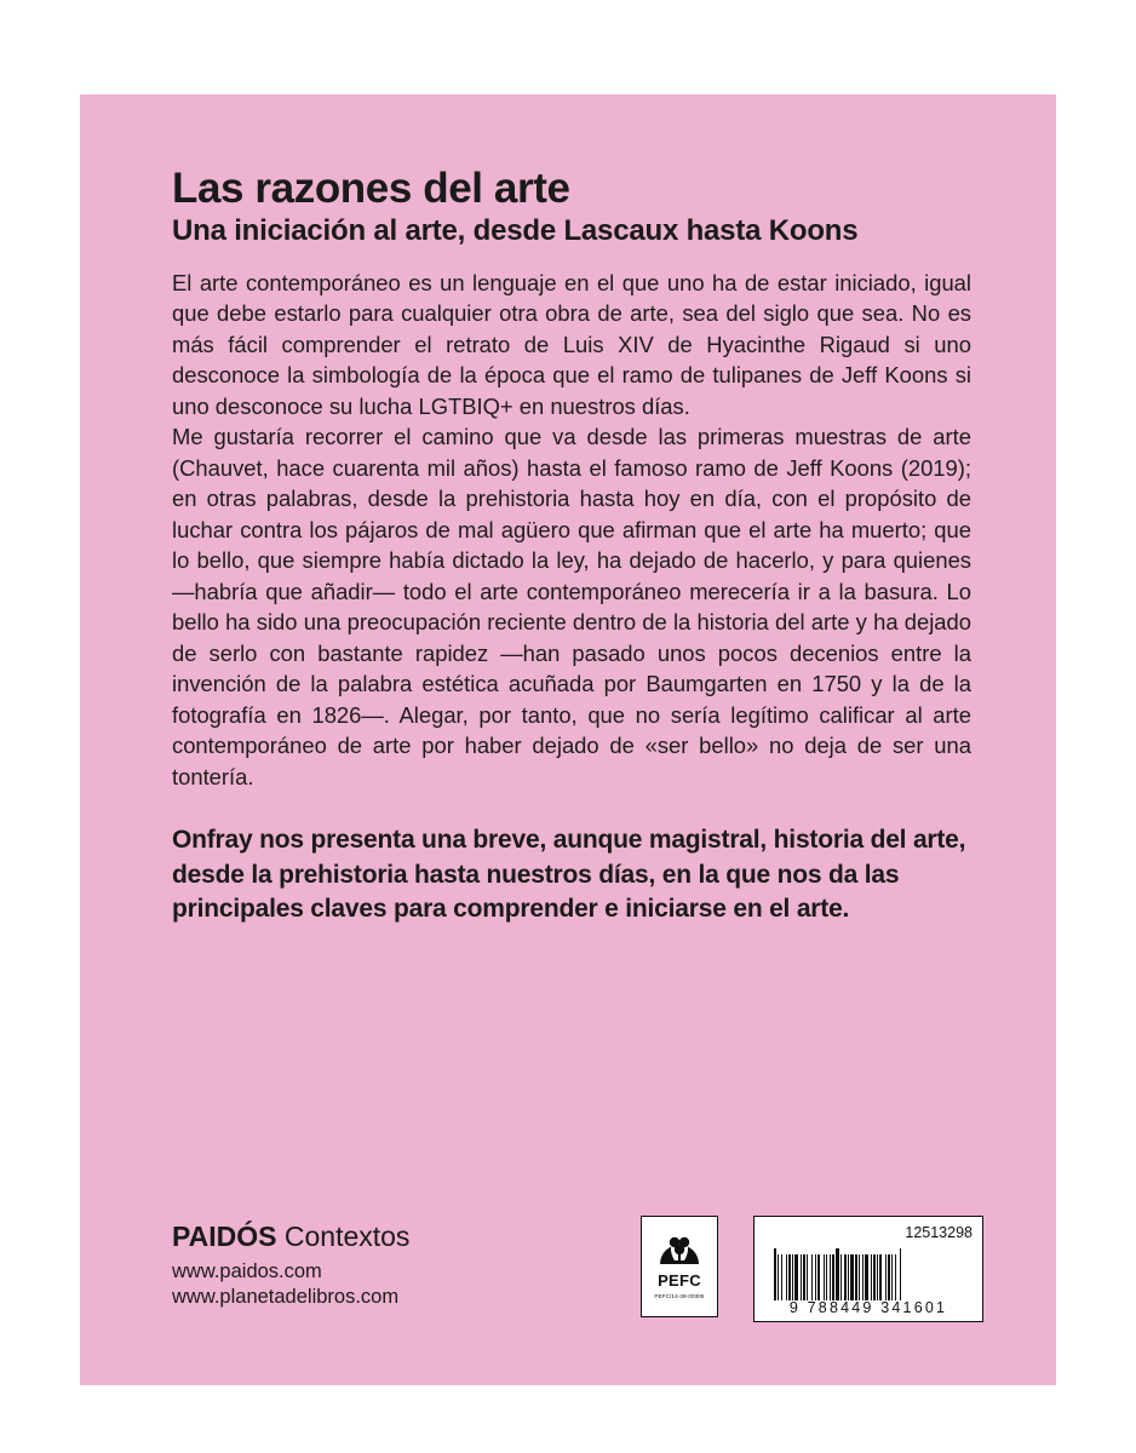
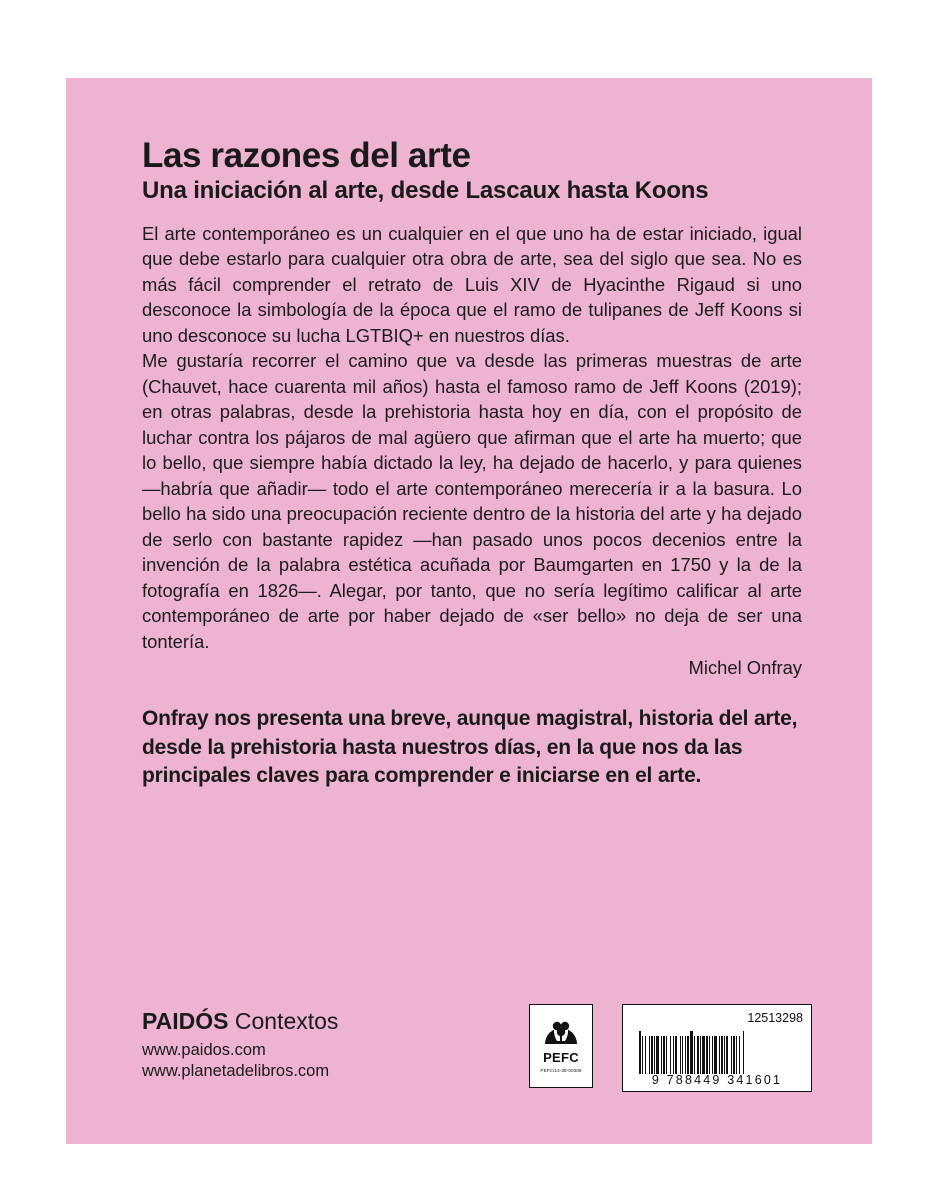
  Las razones del arte
  Una iniciación al arte, desde Lascaux hasta Koons
- El arte contemporáneo es un lenguaje en el que uno ha de estar iniciado, igual que debe estarlo para cualquier otra obra de arte, sea del siglo que sea. No es más fácil comprender el retrato de Luis XIV de Hyacinthe Rigaud si uno desconoce la simbología de la época que el ramo de tulipanes de Jeff Koons si uno desconoce su lucha LGTBIQ+ en nuestros días.
+ El arte contemporáneo es un cualquier en el que uno ha de estar iniciado, igual que debe estarlo para cualquier otra obra de arte, sea del siglo que sea. No es más fácil comprender el retrato de Luis XIV de Hyacinthe Rigaud si uno desconoce la simbología de la época que el ramo de tulipanes de Jeff Koons si uno desconoce su lucha LGTBIQ+ en nuestros días.
  Me gustaría recorrer el camino que va desde las primeras muestras de arte (Chauvet, hace cuarenta mil años) hasta el famoso ramo de Jeff Koons (2019); en otras palabras, desde la prehistoria hasta hoy en día, con el propósito de luchar contra los pájaros de mal agüero que afirman que el arte ha muerto; que lo bello, que siempre había dictado la ley, ha dejado de hacerlo, y para quienes —habría que añadir— todo el arte contemporáneo merecería ir a la basura. Lo bello ha sido una preocupación reciente dentro de la historia del arte y ha dejado de serlo con bastante rapidez —han pasado unos pocos decenios entre la invención de la palabra estética acuñada por Baumgarten en 1750 y la de la fotografía en 1826—. Alegar, por tanto, que no sería legítimo calificar al arte contemporáneo de arte por haber dejado de «ser bello» no deja de ser una tontería.
+ Michel Onfray
  Onfray nos presenta una breve, aunque magistral, historia del arte, desde la prehistoria hasta nuestros días, en la que nos da las principales claves para comprender e iniciarse en el arte.
  PAIDÓS Contextos
  www.paidos.com
  www.planetadelibros.com
  PEFC
  12513298
  9 788449 341601
